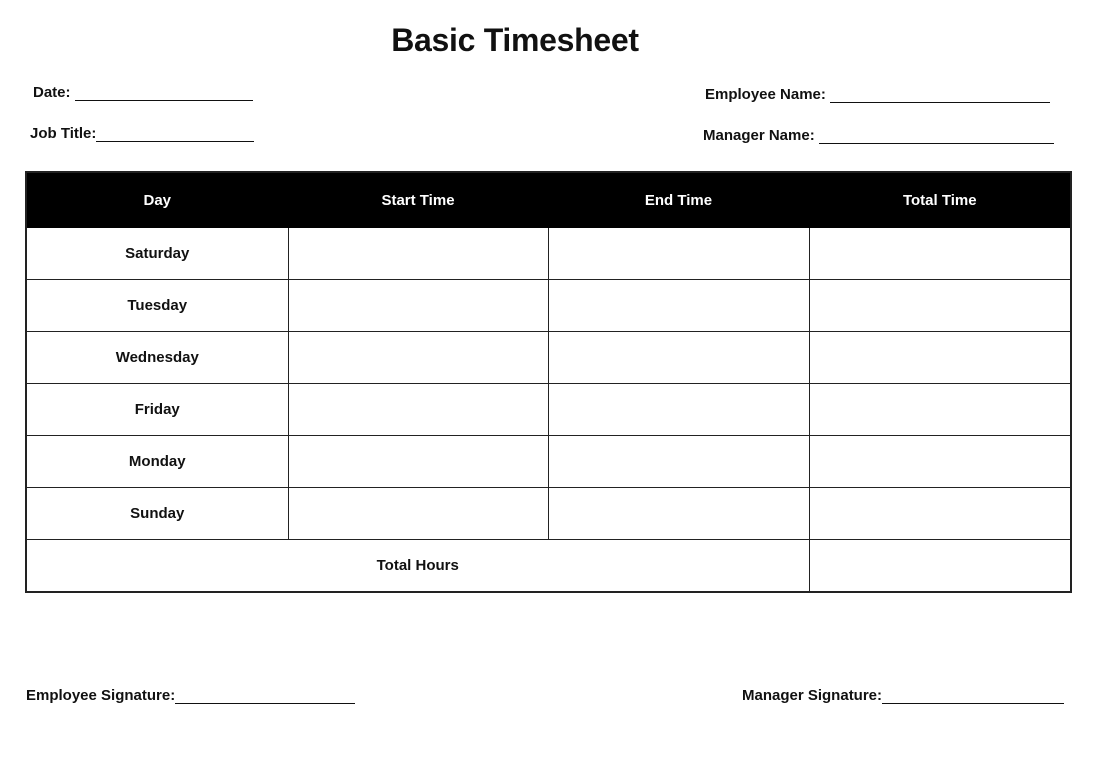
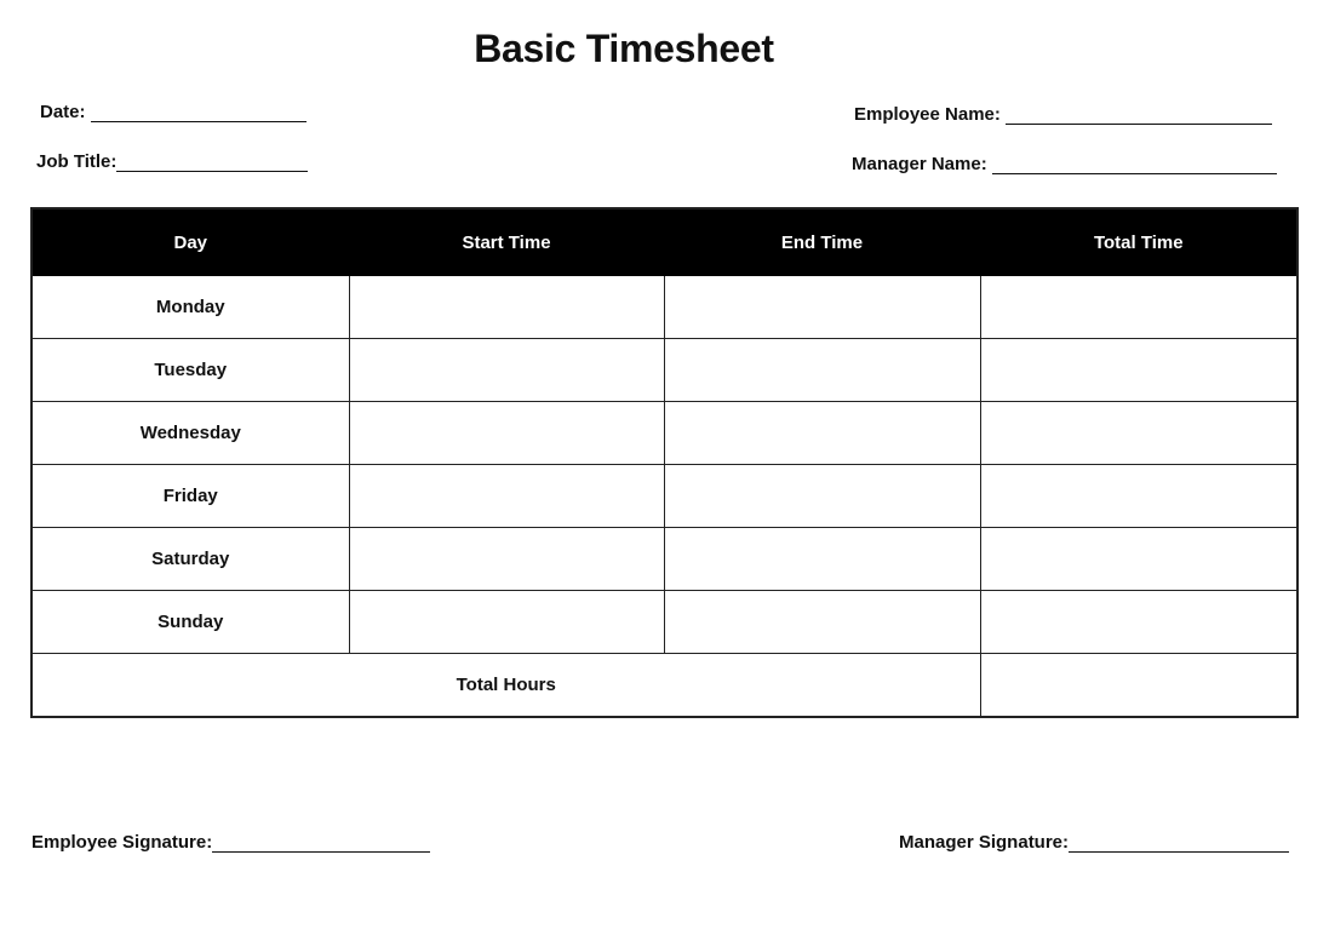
  Basic Timesheet
  Date:
  Job Title:
  Employee Name:
  Manager Name:
  Day	Start Time	End Time	Total Time
- Saturday
+ Monday
  Tuesday
  Wednesday
  Friday
- Monday
+ Saturday
  Sunday
  Total Hours
  Employee Signature:
  Manager Signature:
